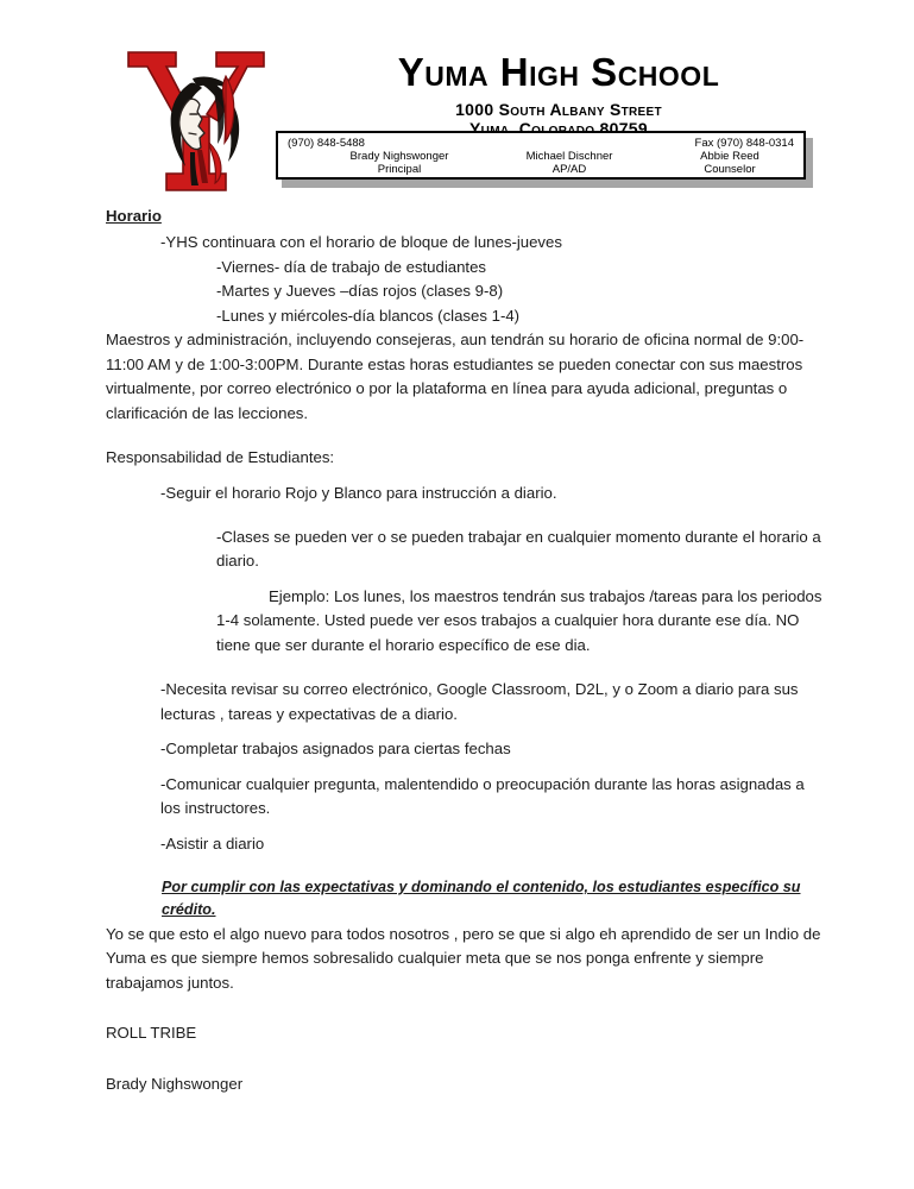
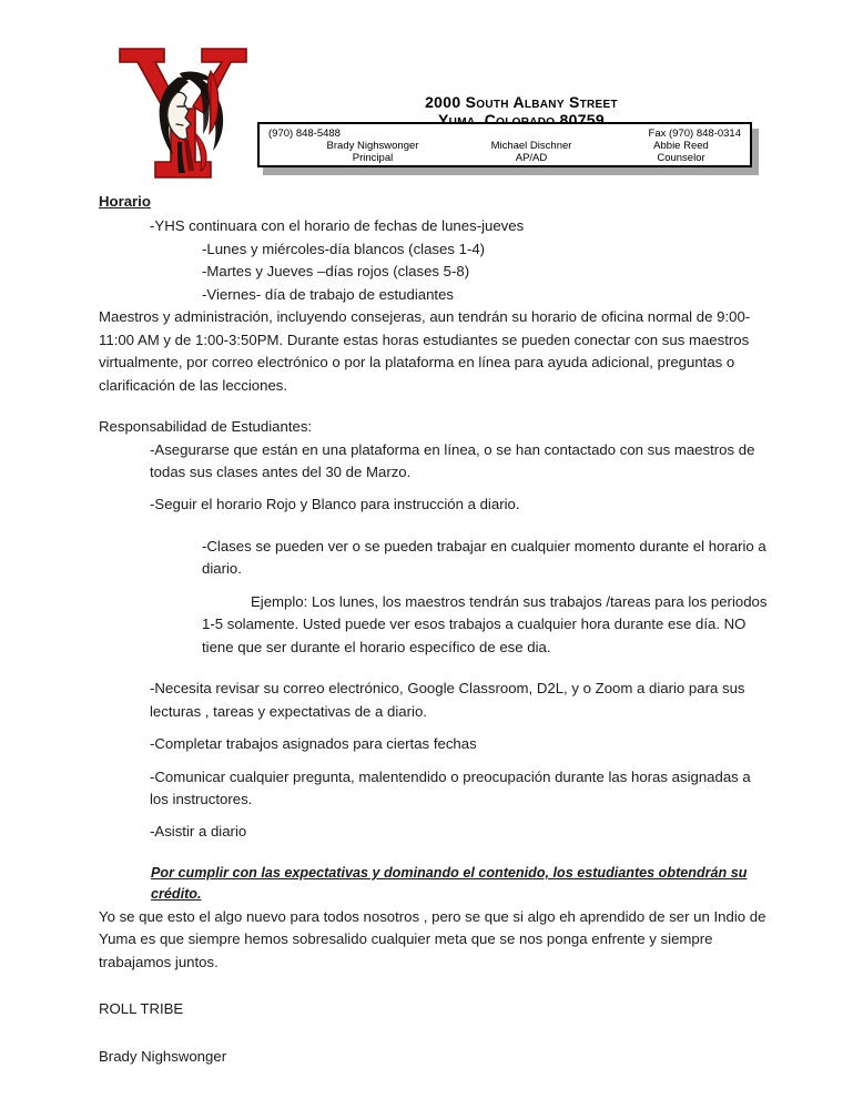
- Yuma High School
- 1000 South Albany Street
+ 2000 South Albany Street
  Yuma, Colorado 80759
  (970) 848-5488
  Fax (970) 848-0314
  Brady Nighswonger
  Michael Dischner
  Abbie Reed
  Principal
  AP/AD
  Counselor
  Horario
- -YHS continuara con el horario de bloque de lunes-jueves
+ -YHS continuara con el horario de fechas de lunes-jueves
- -Viernes- día de trabajo de estudiantes
+ -Lunes y miércoles-día blancos (clases 1-4)
- -Martes y Jueves –días rojos (clases 9-8)
+ -Martes y Jueves –días rojos (clases 5-8)
- -Lunes y miércoles-día blancos (clases 1-4)
+ -Viernes- día de trabajo de estudiantes
- Maestros y administración, incluyendo consejeras, aun tendrán su horario de oficina normal de 9:00-11:00 AM y de 1:00-3:00PM. Durante estas horas estudiantes se pueden conectar con sus maestros virtualmente, por correo electrónico o por la plataforma en línea para ayuda adicional, preguntas o clarificación de las lecciones.
+ Maestros y administración, incluyendo consejeras, aun tendrán su horario de oficina normal de 9:00-11:00 AM y de 1:00-3:50PM. Durante estas horas estudiantes se pueden conectar con sus maestros virtualmente, por correo electrónico o por la plataforma en línea para ayuda adicional, preguntas o clarificación de las lecciones.
  Responsabilidad de Estudiantes:
+ -Asegurarse que están en una plataforma en línea, o se han contactado con sus maestros de todas sus clases antes del 30 de Marzo.
  -Seguir el horario Rojo y Blanco para instrucción a diario.
  -Clases se pueden ver o se pueden trabajar en cualquier momento durante el horario a diario.
- Ejemplo: Los lunes, los maestros tendrán sus trabajos /tareas para los periodos 1-4 solamente. Usted puede ver esos trabajos a cualquier hora durante ese día. NO tiene que ser durante el horario específico de ese dia.
+ Ejemplo: Los lunes, los maestros tendrán sus trabajos /tareas para los periodos 1-5 solamente. Usted puede ver esos trabajos a cualquier hora durante ese día. NO tiene que ser durante el horario específico de ese dia.
  -Necesita revisar su correo electrónico, Google Classroom, D2L, y o Zoom a diario para sus lecturas , tareas y expectativas de a diario.
  -Completar trabajos asignados para ciertas fechas
  -Comunicar cualquier pregunta, malentendido o preocupación durante las horas asignadas a los instructores.
  -Asistir a diario
- Por cumplir con las expectativas y dominando el contenido, los estudiantes específico su crédito.
+ Por cumplir con las expectativas y dominando el contenido, los estudiantes obtendrán su crédito.
  Yo se que esto el algo nuevo para todos nosotros , pero se que si algo eh aprendido de ser un Indio de Yuma es que siempre hemos sobresalido cualquier meta que se nos ponga enfrente y siempre trabajamos juntos.
  ROLL TRIBE
  Brady Nighswonger
